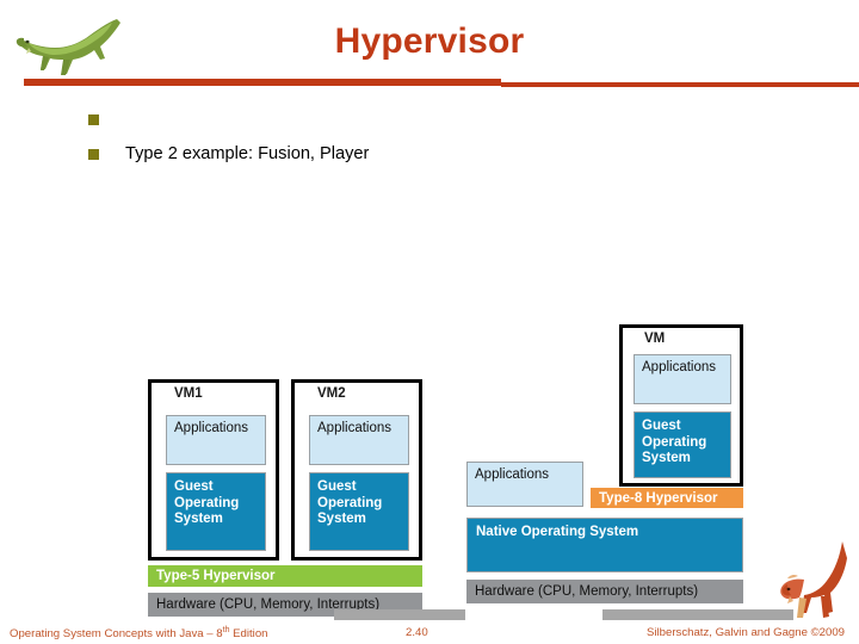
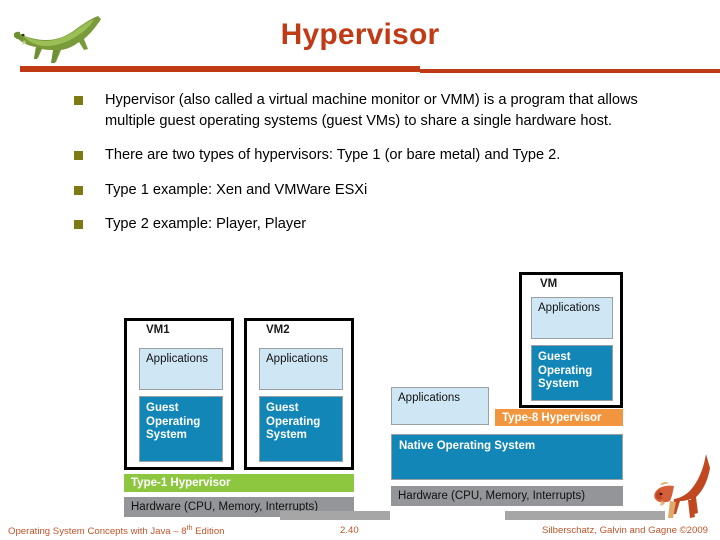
  Hypervisor
+ Hypervisor (also called a virtual machine monitor or VMM) is a program that allows multiple guest operating systems (guest VMs) to share a single hardware host.
+ There are two types of hypervisors: Type 1 (or bare metal) and Type 2.
+ Type 1 example: Xen and VMWare ESXi
- Type 2 example: Fusion, Player
+ Type 2 example: Player, Player
  VM1
  Applications
  Guest
  Operating
  System
  VM2
  Applications
  Guest
  Operating
  System
- Type-5 Hypervisor
+ Type-1 Hypervisor
  Hardware (CPU, Memory, Interrupts)
  VM
  Applications
  Guest
  Operating
  System
  Applications
  Type-8 Hypervisor
  Native Operating System
  Hardware (CPU, Memory, Interrupts)
  Operating System Concepts with Java – 8 Edition
  2.40
  Silberschatz, Galvin and Gagne ©2009
